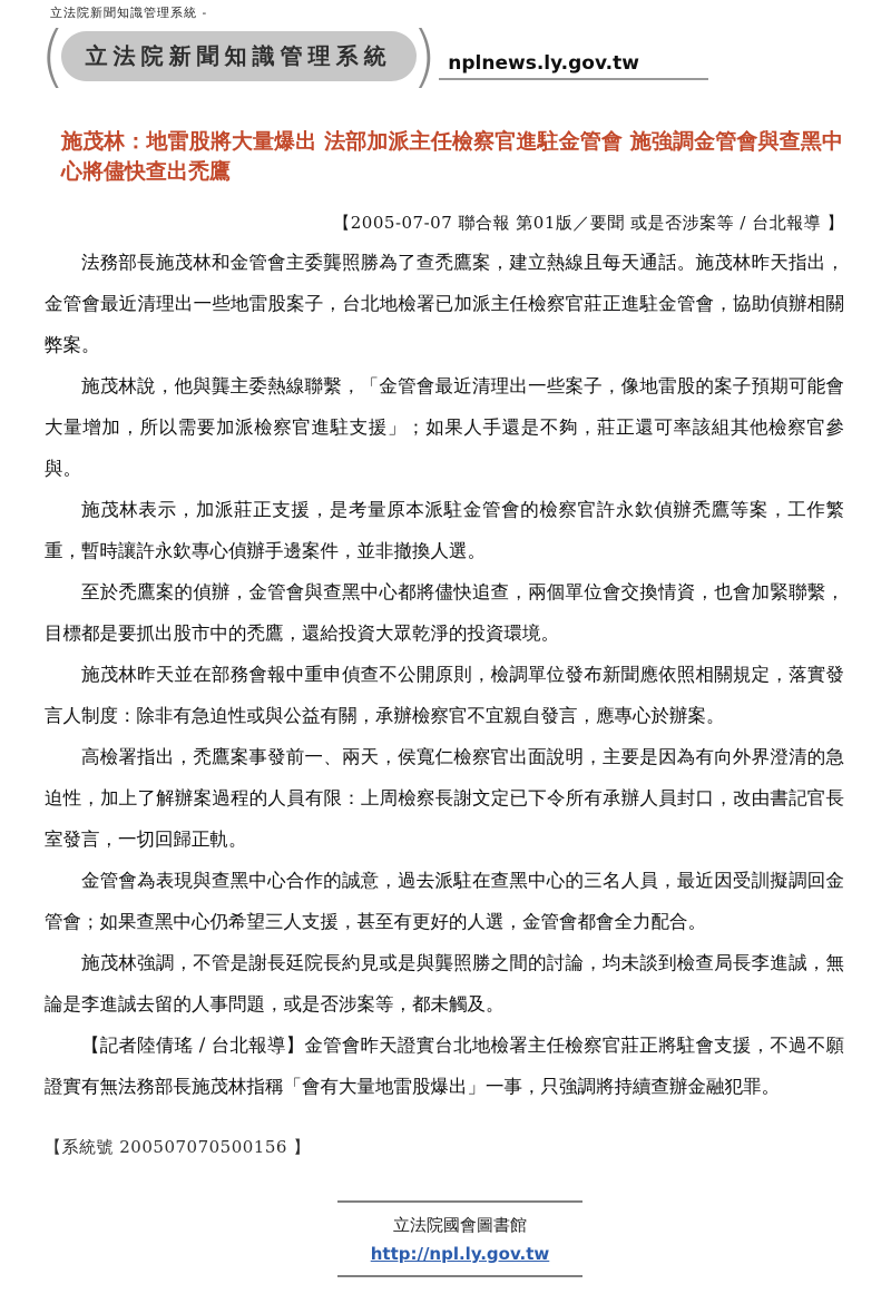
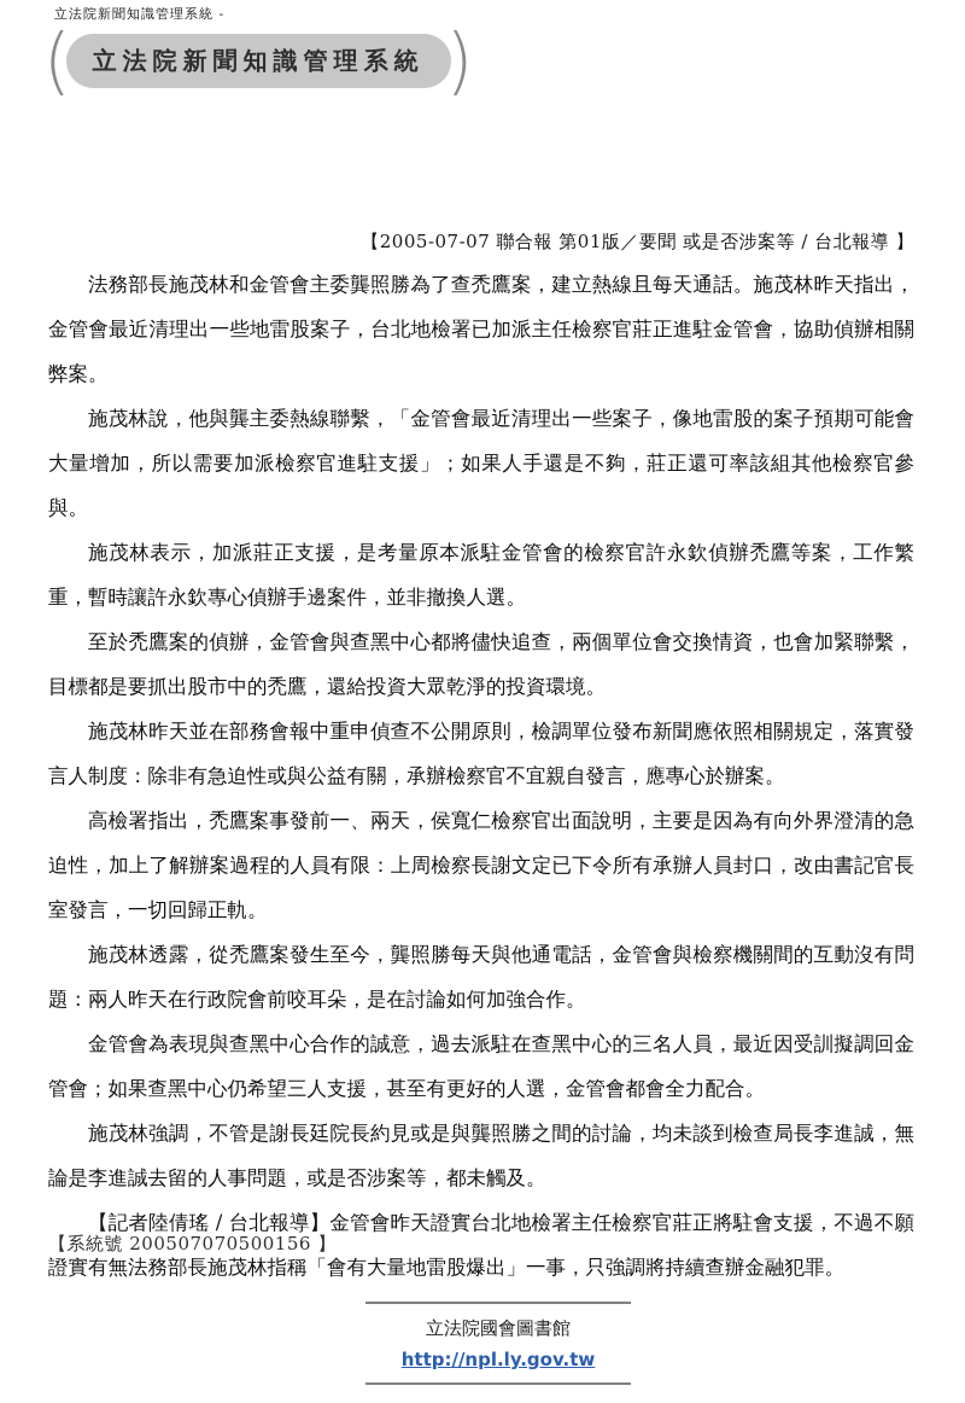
  立法院新聞知識管理系統 -
  (
  立法院新聞知識管理系統
  )
- nplnews.ly.gov.tw
- 施茂林：地雷股將大量爆出 法部加派主任檢察官進駐金管會 施強調金管會與查黑中心將儘快查出禿鷹
  【2005-07-07 聯合報 第01版／要聞 或是否涉案等 / 台北報導 】
  法務部長施茂林和金管會主委龔照勝為了查禿鷹案，建立熱線且每天通話。施茂林昨天指出，金管會最近清理出一些地雷股案子，台北地檢署已加派主任檢察官莊正進駐金管會，協助偵辦相關弊案。
  施茂林說，他與龔主委熱線聯繫，「金管會最近清理出一些案子，像地雷股的案子預期可能會大量增加，所以需要加派檢察官進駐支援」；如果人手還是不夠，莊正還可率該組其他檢察官參與。
  施茂林表示，加派莊正支援，是考量原本派駐金管會的檢察官許永欽偵辦禿鷹等案，工作繁重，暫時讓許永欽專心偵辦手邊案件，並非撤換人選。
  至於禿鷹案的偵辦，金管會與查黑中心都將儘快追查，兩個單位會交換情資，也會加緊聯繫，目標都是要抓出股市中的禿鷹，還給投資大眾乾淨的投資環境。
  施茂林昨天並在部務會報中重申偵查不公開原則，檢調單位發布新聞應依照相關規定，落實發言人制度：除非有急迫性或與公益有關，承辦檢察官不宜親自發言，應專心於辦案。
  高檢署指出，禿鷹案事發前一、兩天，侯寬仁檢察官出面說明，主要是因為有向外界澄清的急迫性，加上了解辦案過程的人員有限：上周檢察長謝文定已下令所有承辦人員封口，改由書記官長室發言，一切回歸正軌。
+ 施茂林透露，從禿鷹案發生至今，龔照勝每天與他通電話，金管會與檢察機關間的互動沒有問題：兩人昨天在行政院會前咬耳朵，是在討論如何加強合作。
  金管會為表現與查黑中心合作的誠意，過去派駐在查黑中心的三名人員，最近因受訓擬調回金管會；如果查黑中心仍希望三人支援，甚至有更好的人選，金管會都會全力配合。
  施茂林強調，不管是謝長廷院長約見或是與龔照勝之間的討論，均未談到檢查局長李進誠，無論是李進誠去留的人事問題，或是否涉案等，都未觸及。
  【記者陸倩瑤 / 台北報導】金管會昨天證實台北地檢署主任檢察官莊正將駐會支援，不過不願證實有無法務部長施茂林指稱「會有大量地雷股爆出」一事，只強調將持續查辦金融犯罪。
  【系統號 200507070500156 】
  立法院國會圖書館
  http://npl.ly.gov.tw
